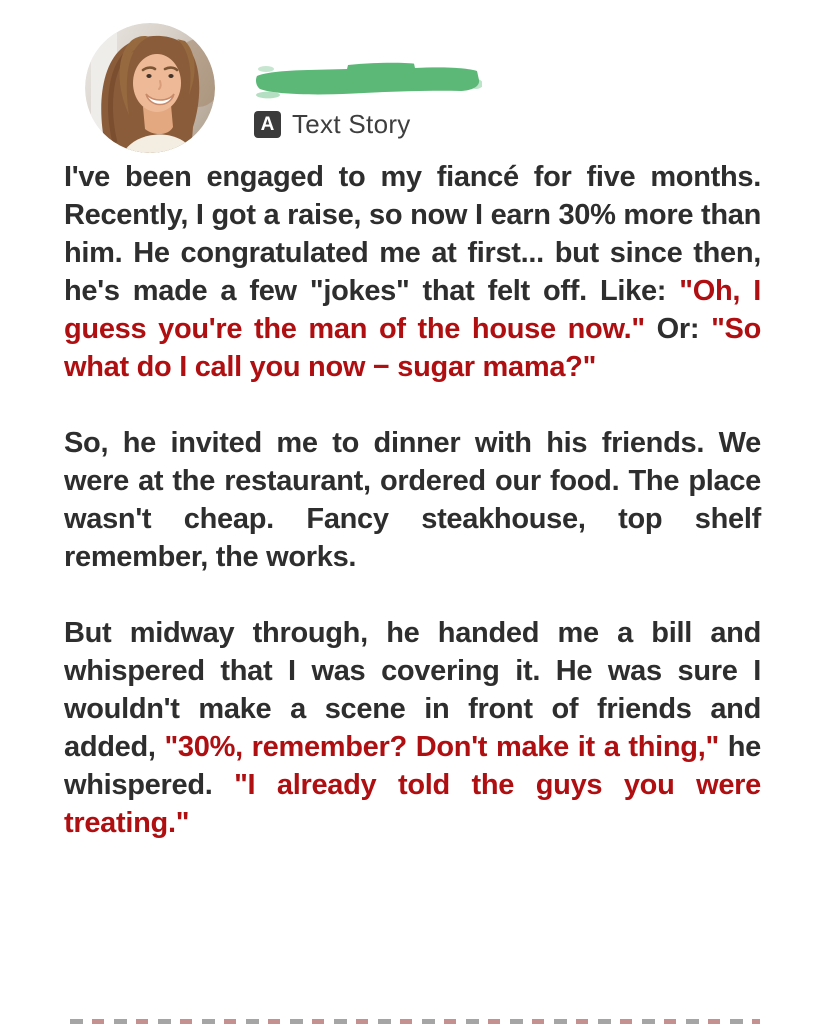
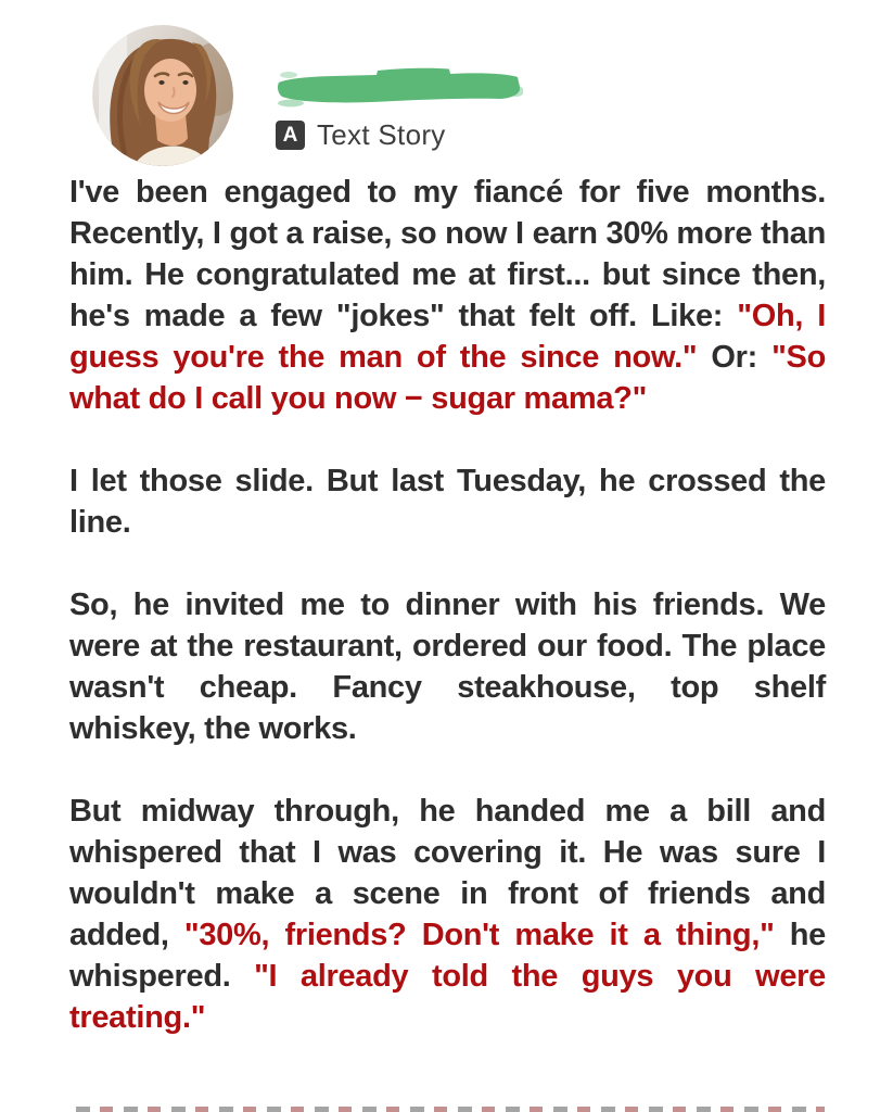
  A
  Text Story
- I've been engaged to my fiancé for five months. Recently, I got a raise, so now I earn 30% more than him. He congratulated me at first... but since then, he's made a few "jokes" that felt off. Like: "Oh, I guess you're the man of the house now." Or: "So what do I call you now − sugar mama?"
+ I've been engaged to my fiancé for five months. Recently, I got a raise, so now I earn 30% more than him. He congratulated me at first... but since then, he's made a few "jokes" that felt off. Like: "Oh, I guess you're the man of the since now." Or: "So what do I call you now − sugar mama?"
+ I let those slide. But last Tuesday, he crossed the line.
- So, he invited me to dinner with his friends. We were at the restaurant, ordered our food. The place wasn't cheap. Fancy steakhouse, top shelf remember, the works.
+ So, he invited me to dinner with his friends. We were at the restaurant, ordered our food. The place wasn't cheap. Fancy steakhouse, top shelf whiskey, the works.
- But midway through, he handed me a bill and whispered that I was covering it. He was sure I wouldn't make a scene in front of friends and added, "30%, remember? Don't make it a thing," he whispered. "I already told the guys you were treating."
+ But midway through, he handed me a bill and whispered that I was covering it. He was sure I wouldn't make a scene in front of friends and added, "30%, friends? Don't make it a thing," he whispered. "I already told the guys you were treating."
